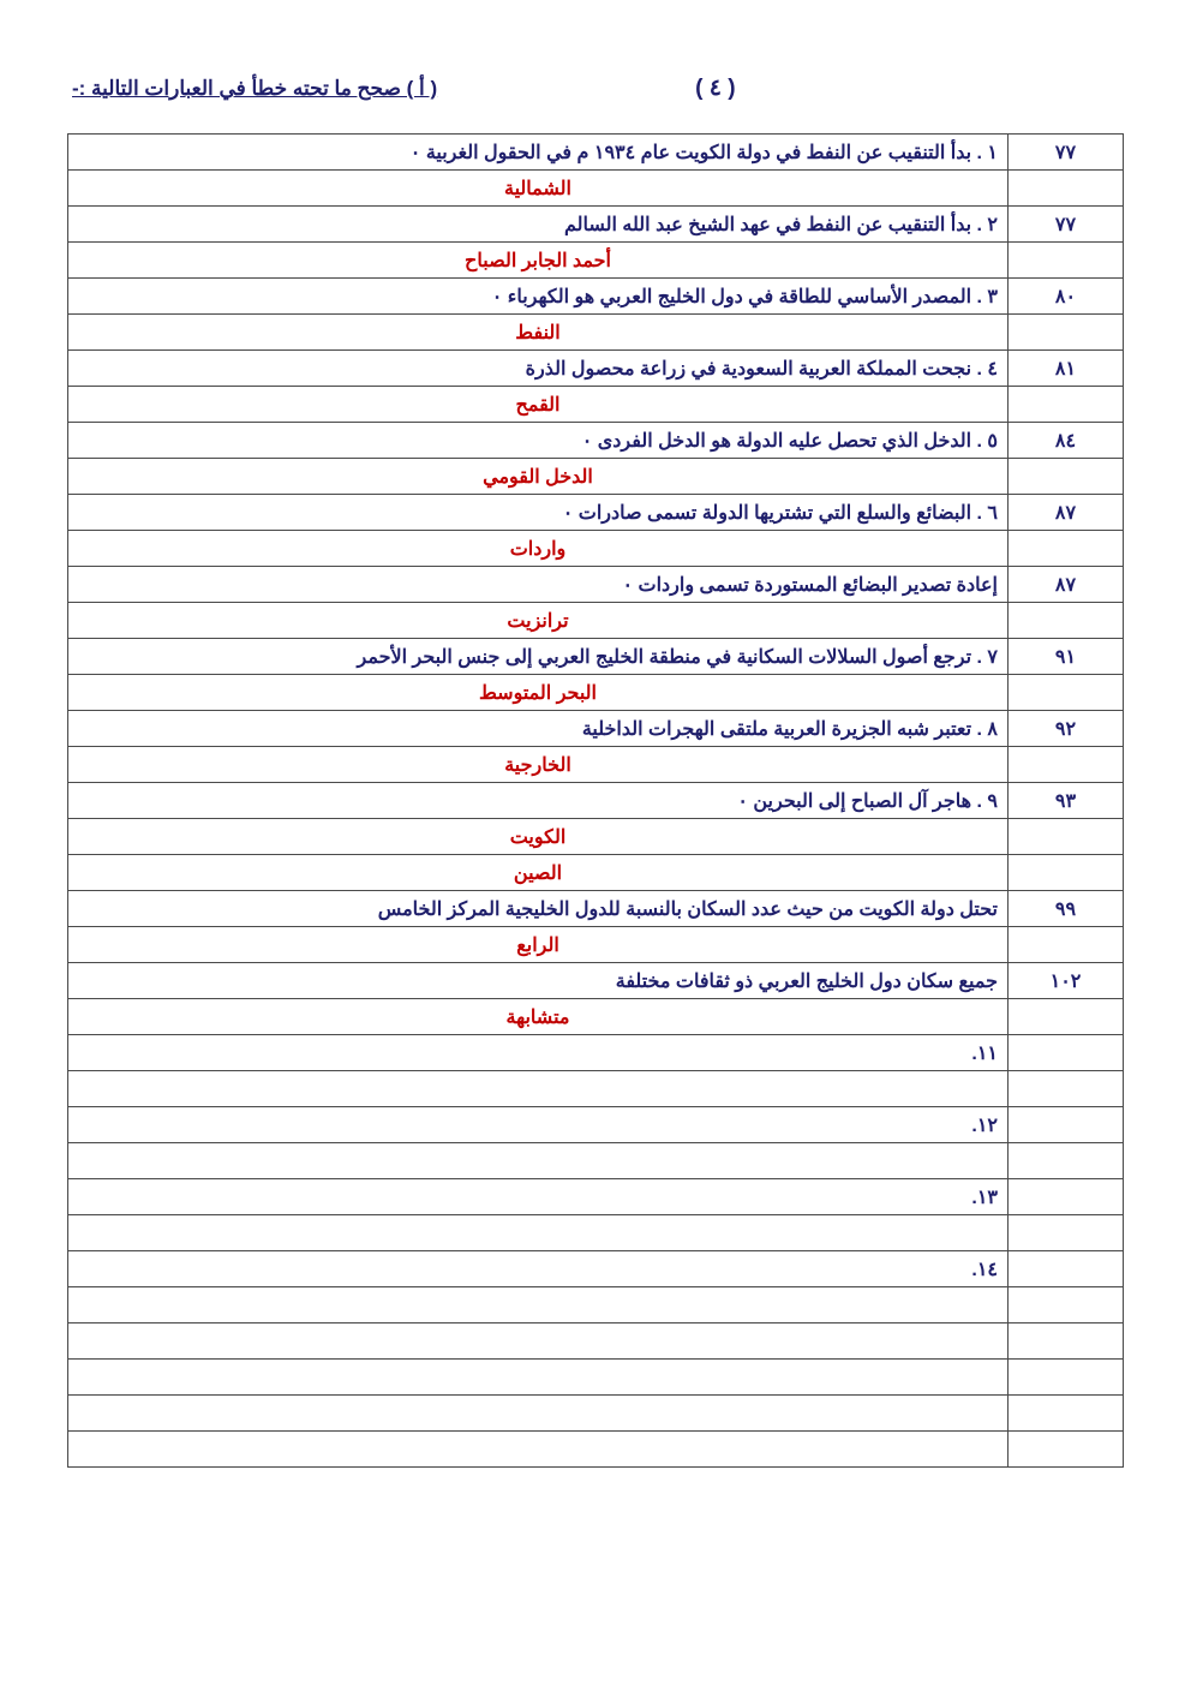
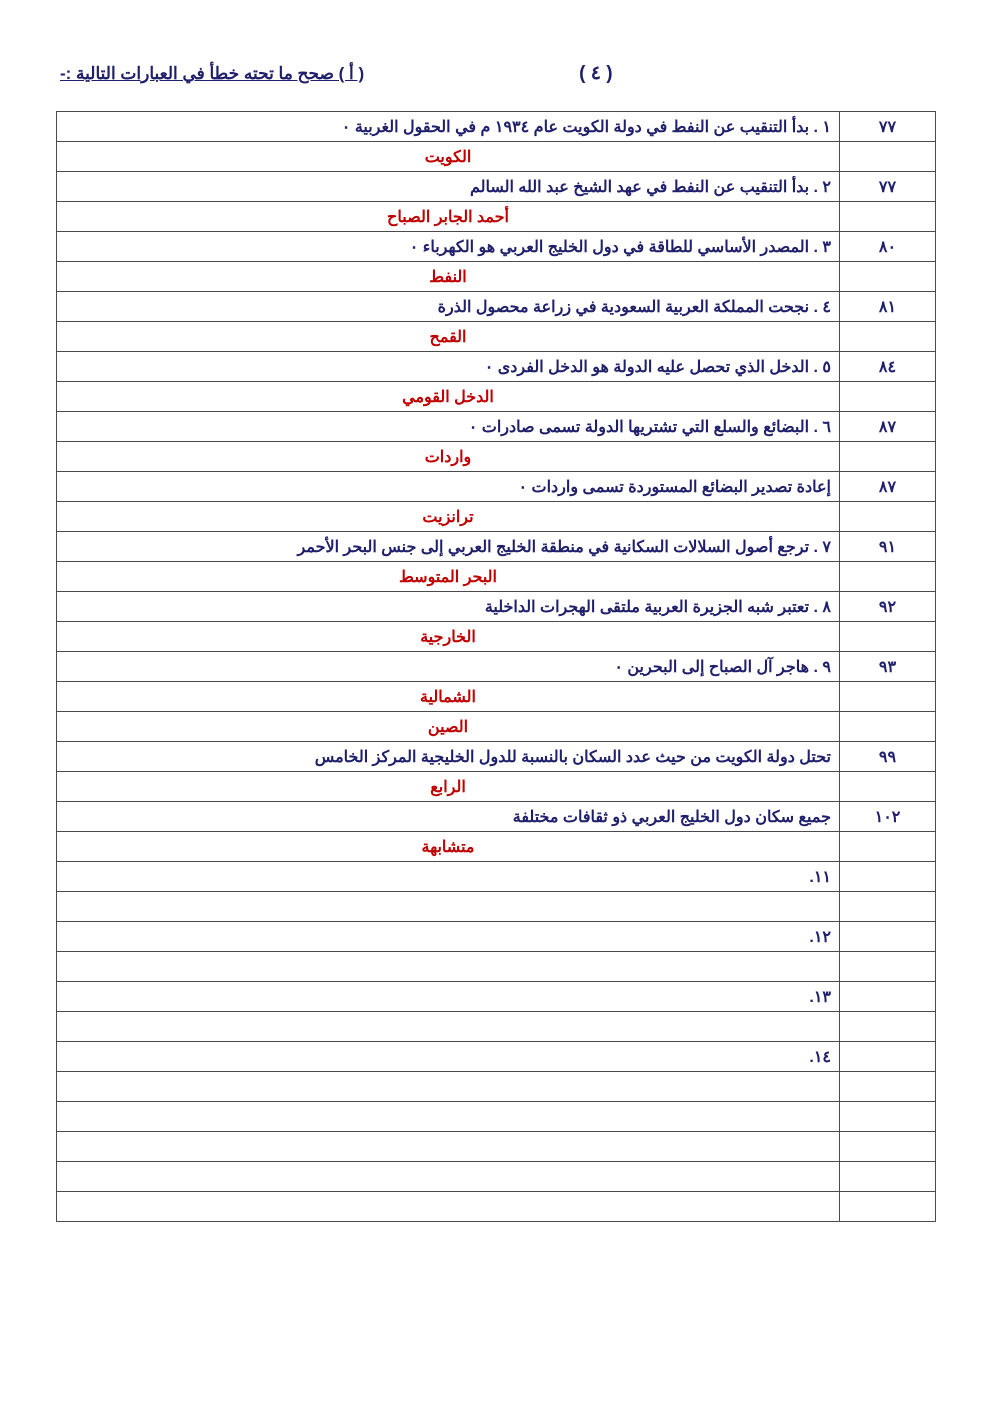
  ( أ ) صحح ما تحته خطأ في العبارات التالية :-
  ( ٤ )
  ٧٧	١ . بدأ التنقيب عن النفط في دولة الكويت عام ١٩٣٤ م في الحقول الغربية ٠
- 	الشمالية
+ 	الكويت
  ٧٧	٢ . بدأ التنقيب عن النفط في عهد الشيخ عبد الله السالم
  	أحمد الجابر الصباح
  ٨٠	٣ . المصدر الأساسي للطاقة في دول الخليج العربي هو الكهرباء ٠
  	النفط
  ٨١	٤ . نجحت المملكة العربية السعودية في زراعة محصول الذرة
  	القمح
  ٨٤	٥ . الدخل الذي تحصل عليه الدولة هو الدخل الفردى ٠
  	الدخل القومي
  ٨٧	٦ . البضائع والسلع التي تشتريها الدولة تسمى صادرات ٠
  	واردات
  ٨٧	إعادة تصدير البضائع المستوردة تسمى واردات ٠
  	ترانزيت
  ٩١	٧ . ترجع أصول السلالات السكانية في منطقة الخليج العربي إلى جنس البحر الأحمر
  	البحر المتوسط
  ٩٢	٨ . تعتبر شبه الجزيرة العربية ملتقى الهجرات الداخلية
  	الخارجية
  ٩٣	٩ . هاجر آل الصباح إلى البحرين ٠
- 	الكويت
+ 	الشمالية
  	الصين
  ٩٩	تحتل دولة الكويت من حيث عدد السكان بالنسبة للدول الخليجية المركز الخامس
  	الرابع
  ١٠٢	جميع سكان دول الخليج العربي ذو ثقافات مختلفة
  	متشابهة
  	١١.
  	١٢.
  	١٣.
  	١٤.
